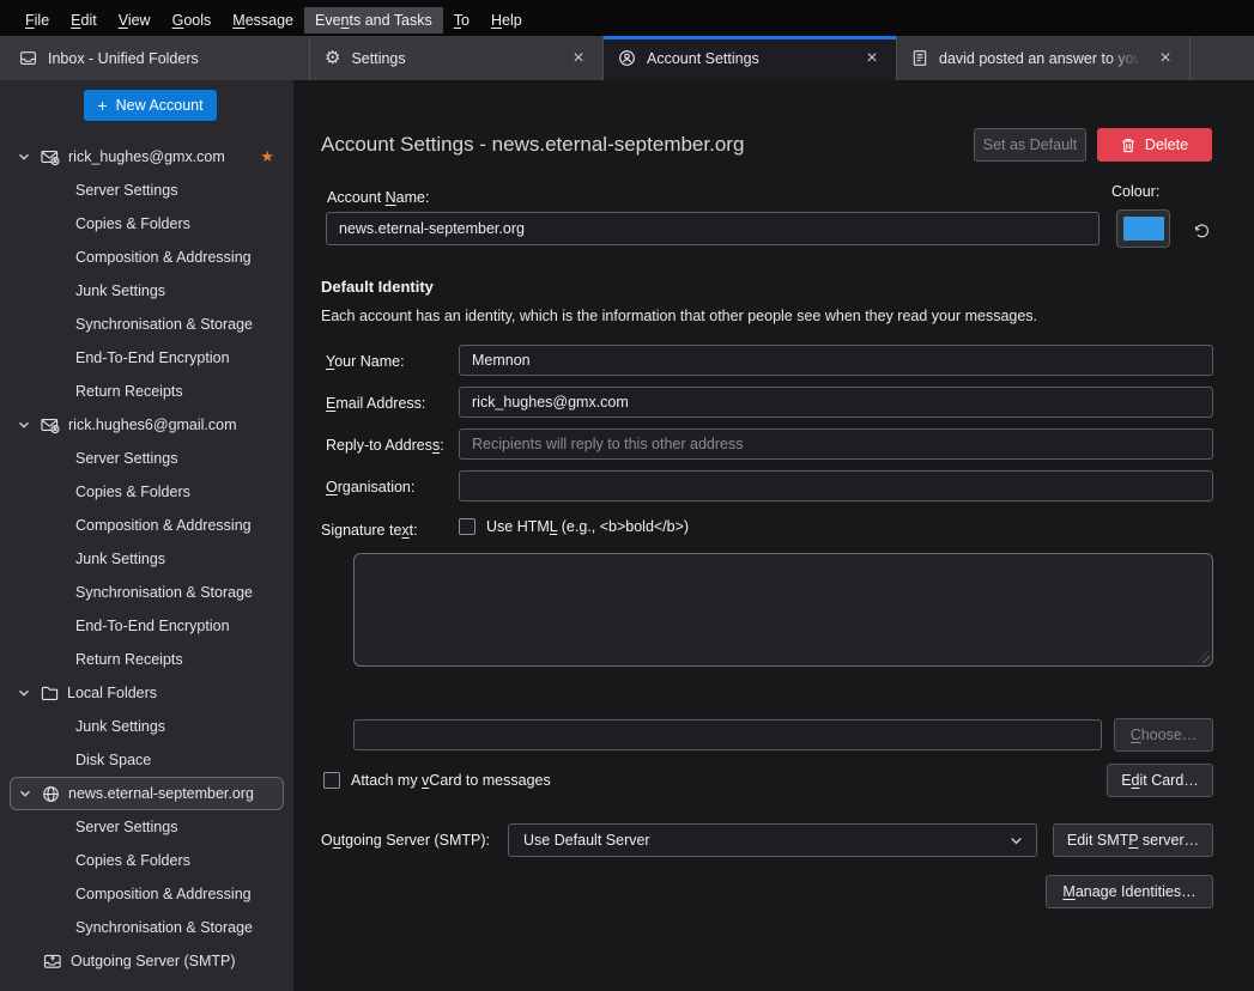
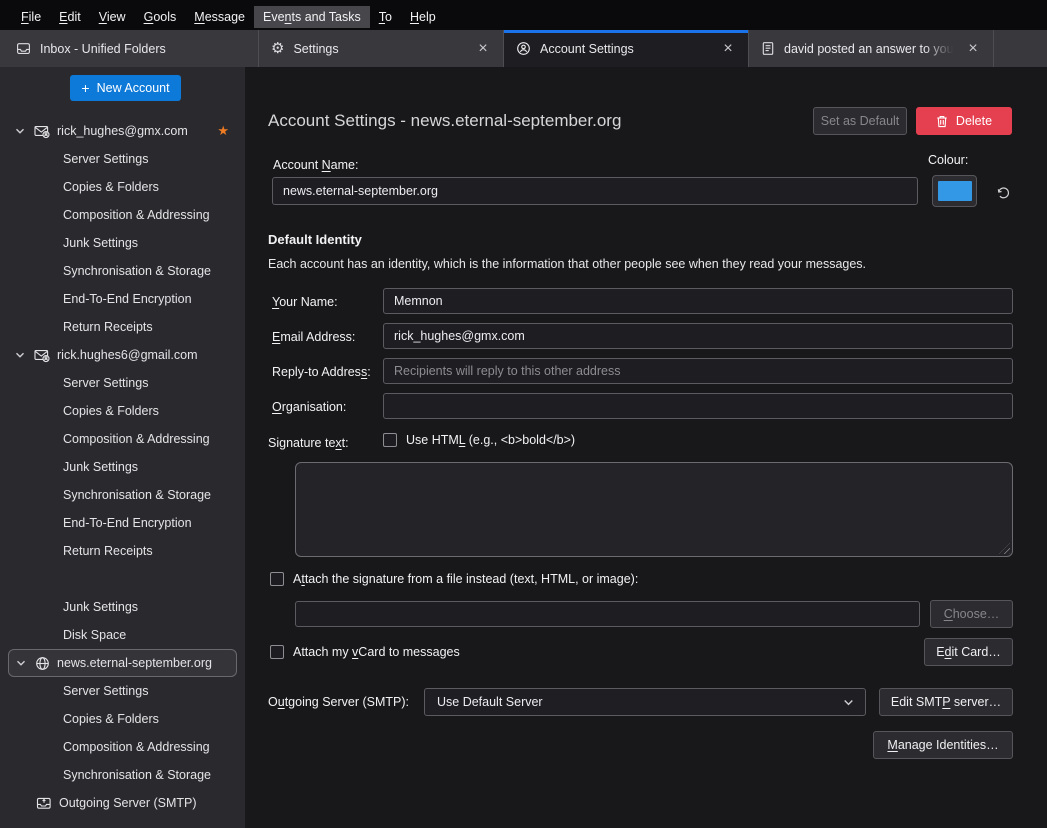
  File
  Edit
  View
  Gools
  Message
  Events and Tasks
  To
  Help
  Inbox - Unified Folders
  ⚙
  Settings
  ×
  Account Settings
  ×
  david posted an answer to you
  ×
  +
  New Account
  rick_hughes@gmx.com
  ★
  Server Settings
  Copies & Folders
  Composition & Addressing
  Junk Settings
  Synchronisation & Storage
  End-To-End Encryption
  Return Receipts
  rick.hughes6@gmail.com
  Server Settings
  Copies & Folders
  Composition & Addressing
  Junk Settings
  Synchronisation & Storage
  End-To-End Encryption
  Return Receipts
- Local Folders
  Junk Settings
  Disk Space
  news.eternal-september.org
  Server Settings
  Copies & Folders
  Composition & Addressing
  Synchronisation & Storage
  Outgoing Server (SMTP)
  Account Settings - news.eternal-september.org
  Set as Default
  Delete
  Account Name:
  news.eternal-september.org
  Colour:
  Default Identity
  Each account has an identity, which is the information that other people see when they read your messages.
  Your Name:
  Memnon
  Email Address:
  rick_hughes@gmx.com
  Reply-to Address:
  Recipients will reply to this other address
  Organisation:
  Signature text:
  Use HTML (e.g., <b>bold</b>)
+ Attach the signature from a file instead (text, HTML, or image):
  Choose…
  Attach my vCard to messages
  Edit Card…
  Outgoing Server (SMTP):
  Use Default Server
  Edit SMTP server…
  Manage Identities…
